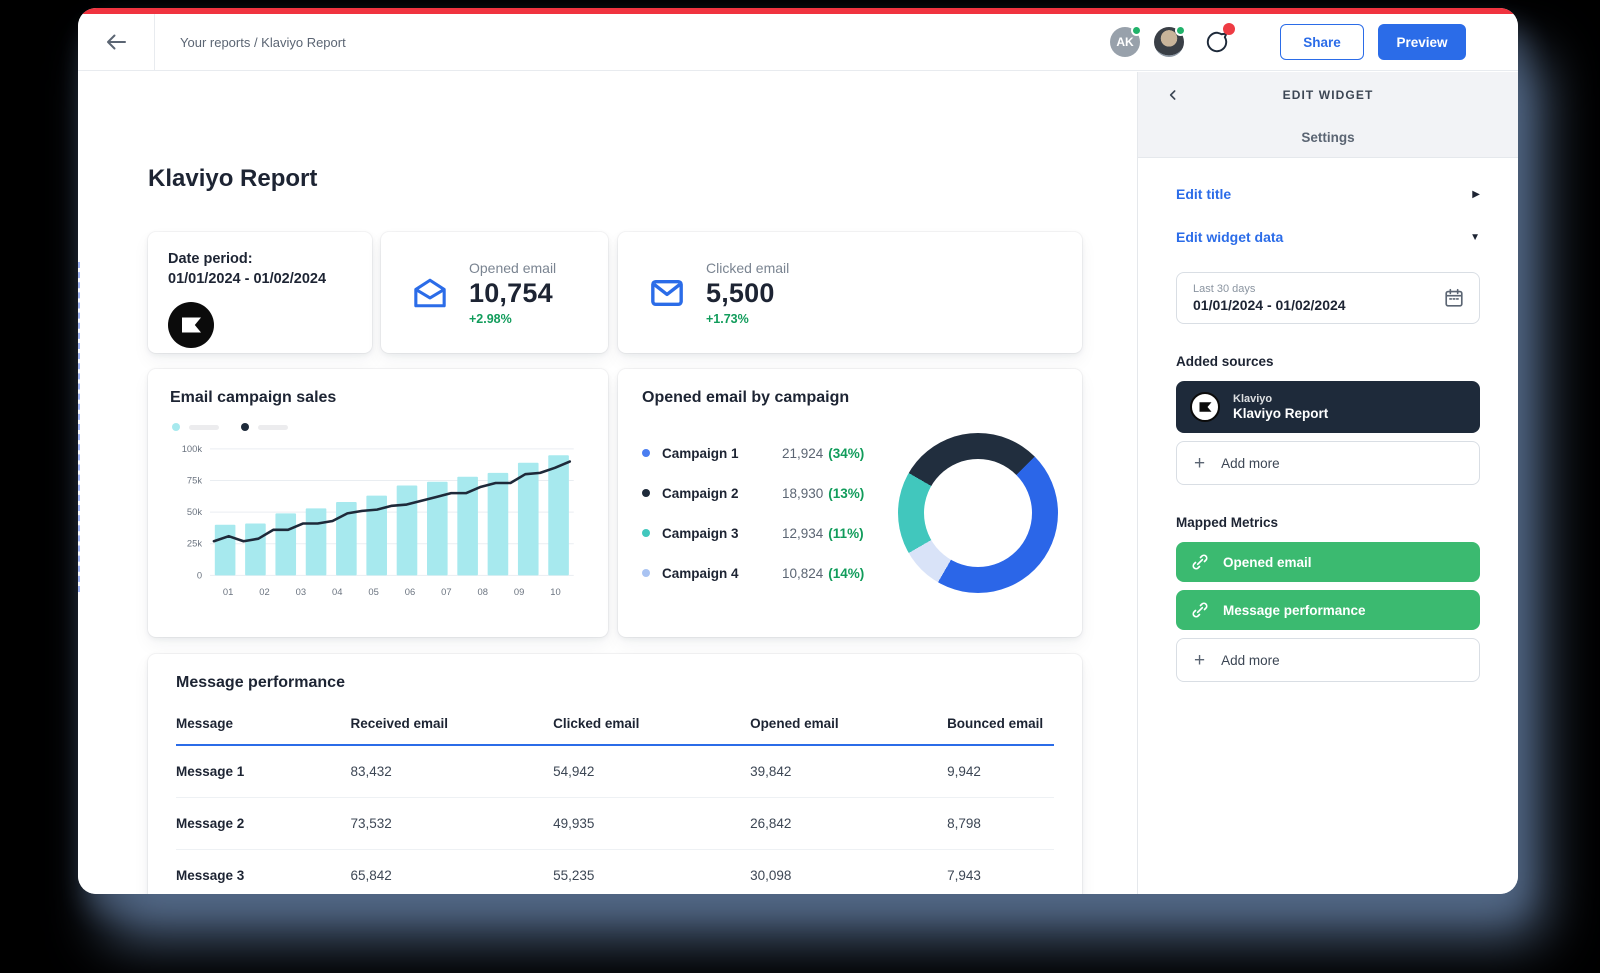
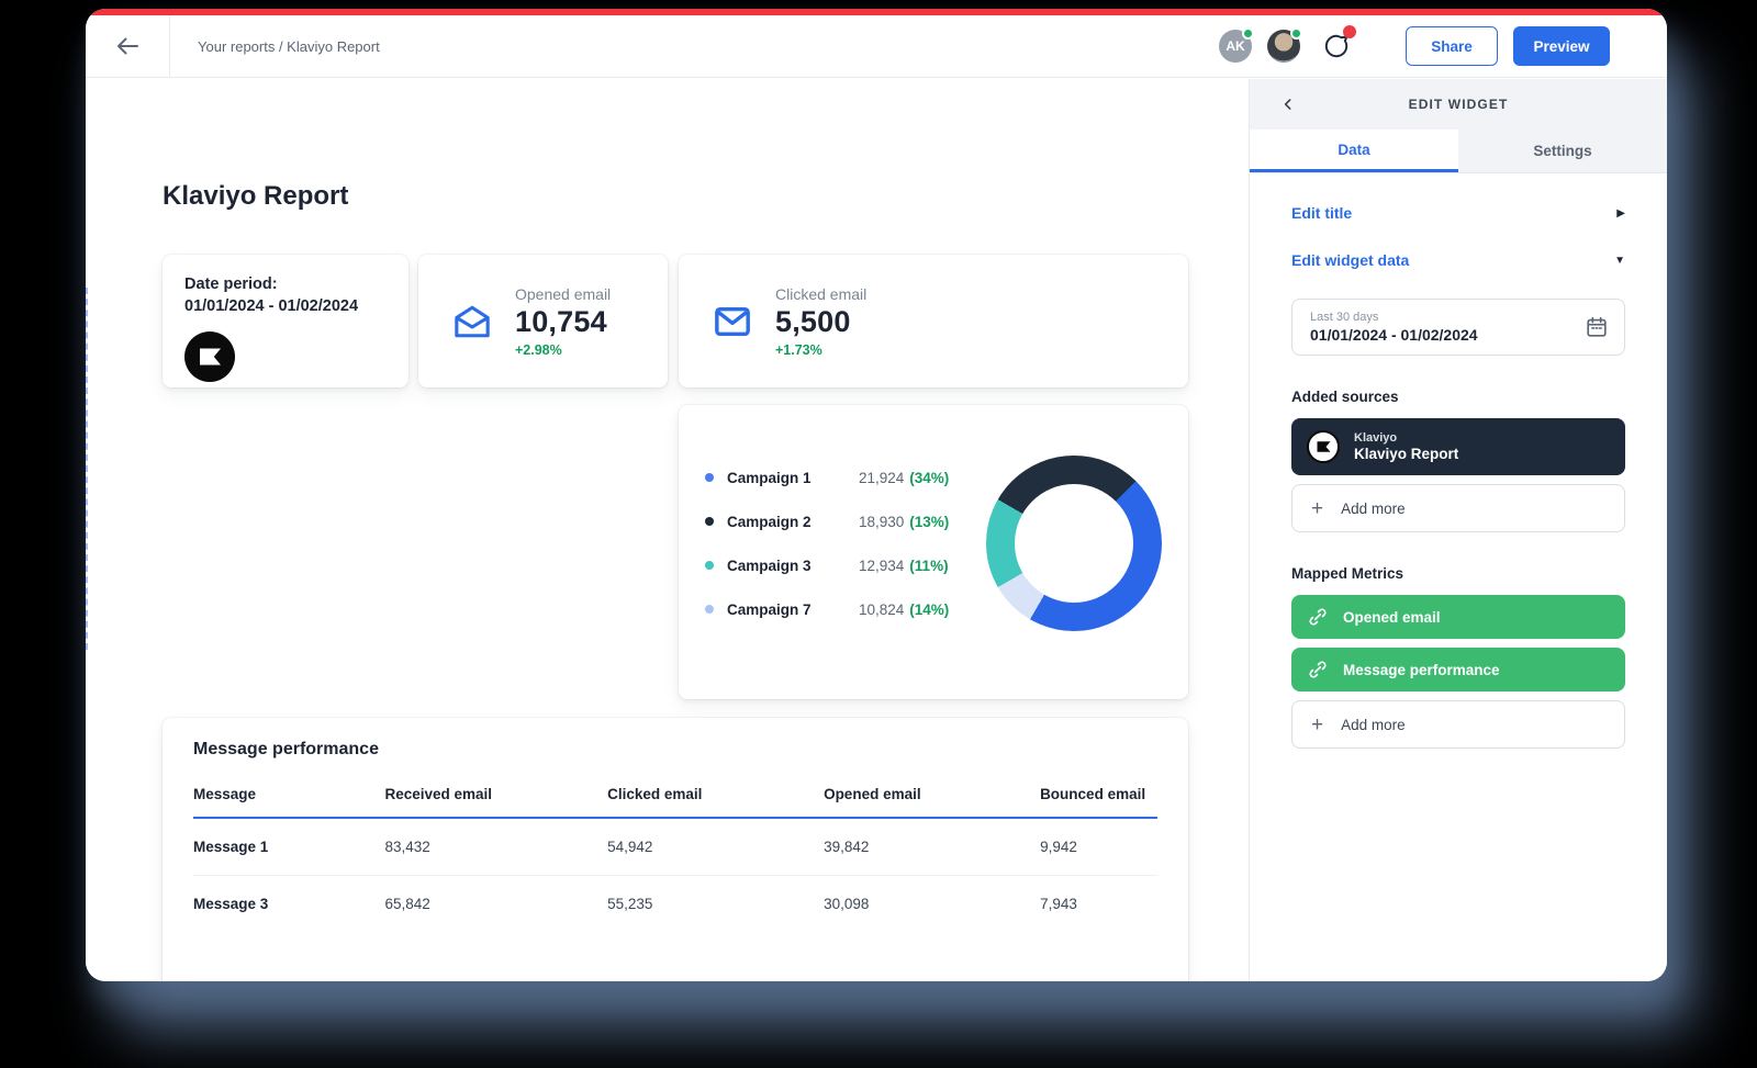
  Your reports / Klaviyo Report
  AK
  Share
  Preview
  Klaviyo Report
  Date period:
  01/01/2024 - 01/02/2024
  Opened email
  10,754
  +2.98%
  Clicked email
  5,500
  +1.73%
- Email campaign sales
- 100k
- 75k
- 50k
- 25k
- 0
- 01
- 02
- 03
- 04
- 05
- 06
- 07
- 08
- 09
- 10
- Opened email by campaign
  Campaign 1
  21,924
  (34%)
  Campaign 2
  18,930
  (13%)
  Campaign 3
  12,934
  (11%)
- Campaign 4
+ Campaign 7
  10,824
  (14%)
  Message performance
  Message
  Received email
  Clicked email
  Opened email
  Bounced email
  Message 1
  83,432
  54,942
  39,842
  9,942
- Message 2
- 73,532
- 49,935
- 26,842
- 8,798
  Message 3
  65,842
  55,235
  30,098
  7,943
  EDIT WIDGET
+ Data
  Settings
  Edit title
  ▶
  Edit widget data
  ▼
  Last 30 days
  01/01/2024 - 01/02/2024
  Added sources
  Klaviyo
  Klaviyo Report
  +
  Add more
  Mapped Metrics
  Opened email
  Message performance
  +
  Add more
